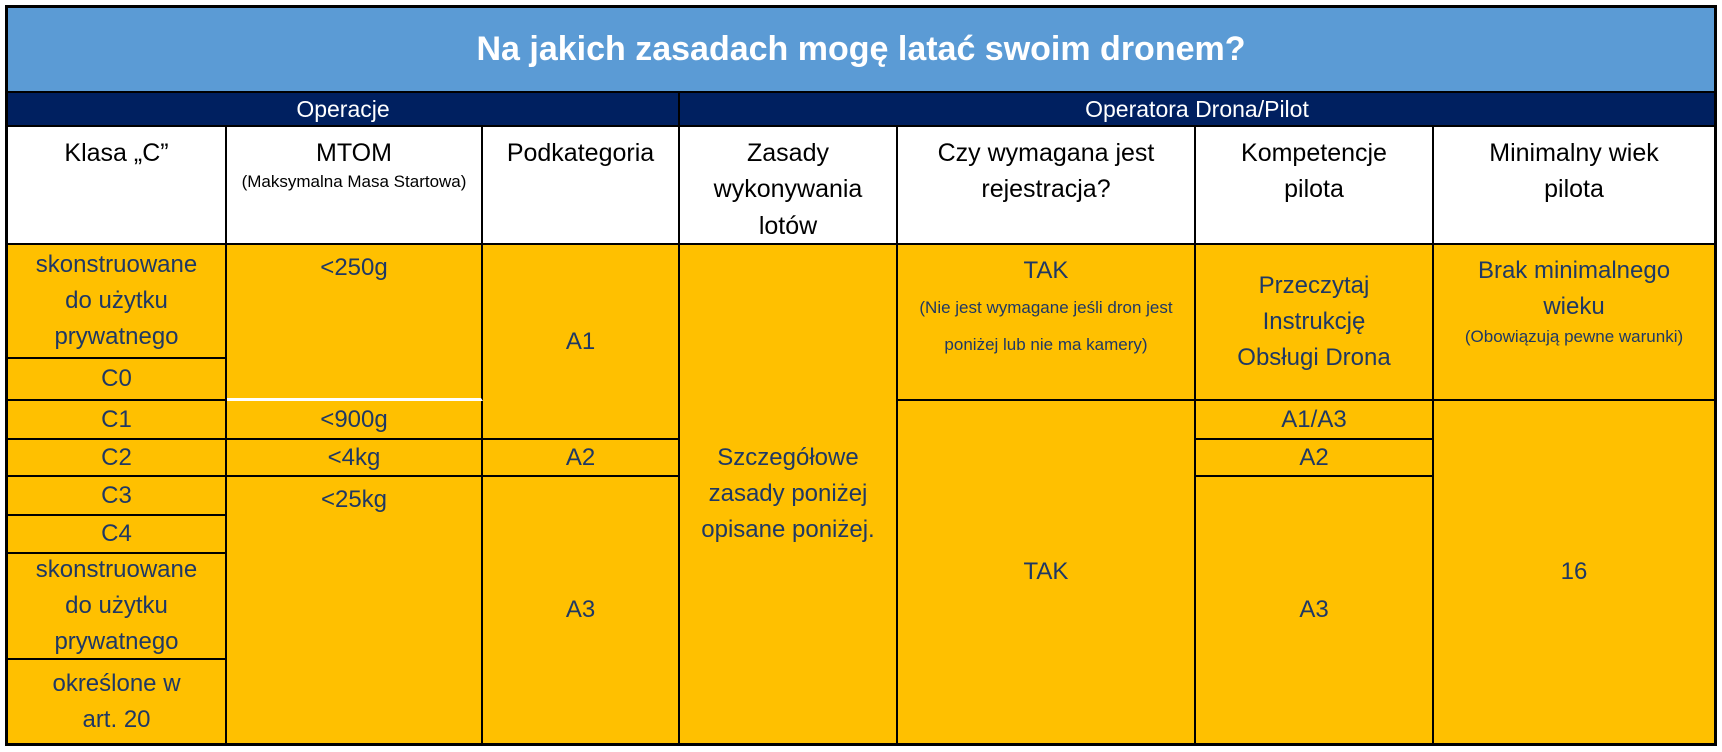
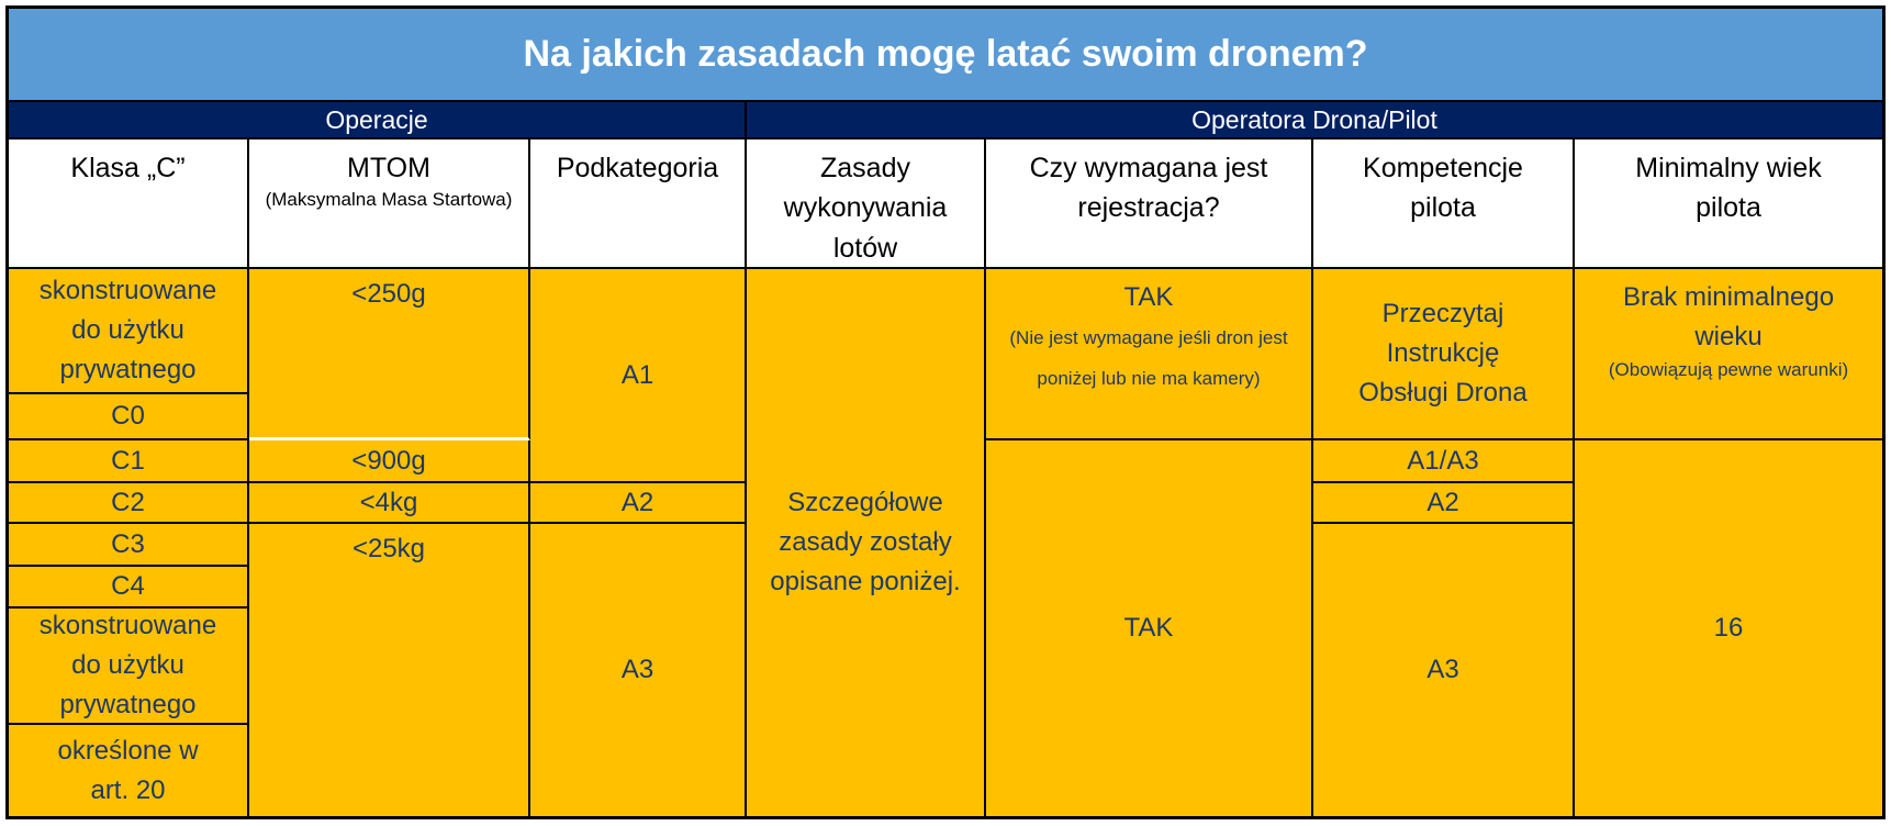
  Na jakich zasadach mogę latać swoim dronem?
  Operacje
  Operatora Drona/Pilot
  Klasa „C”
  MTOM
  (Maksymalna Masa Startowa)
  Podkategoria
  Zasady wykonywania lotów
  Czy wymagana jest rejestracja?
  Kompetencje pilota
  Minimalny wiek pilota
  skonstruowane do użytku prywatnego
  C0
  C1
  C2
  C3
  C4
  skonstruowane do użytku prywatnego
  określone w art. 20
  <250g
  <900g
  <4kg
  <25kg
  A1
  A2
  A3
- Szczegółowe zasady poniżej opisane poniżej.
+ Szczegółowe zasady zostały opisane poniżej.
  TAK
  (Nie jest wymagane jeśli dron jest
  poniżej lub nie ma kamery)
  TAK
  Przeczytaj Instrukcję Obsługi Drona
  A1/A3
  A2
  A3
  Brak minimalnego wieku
  (Obowiązują pewne warunki)
  16
